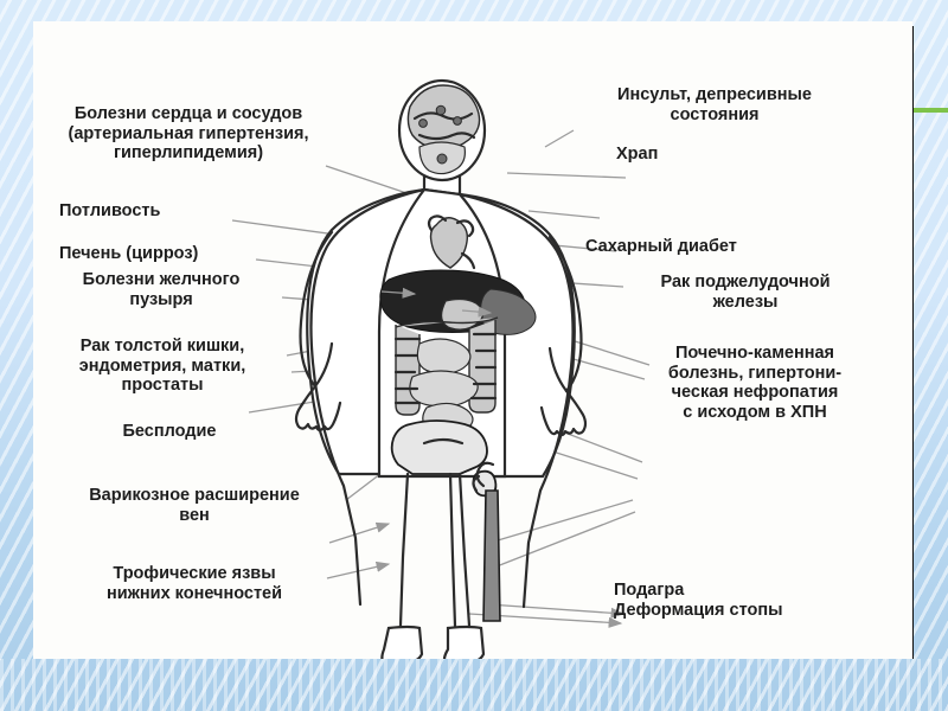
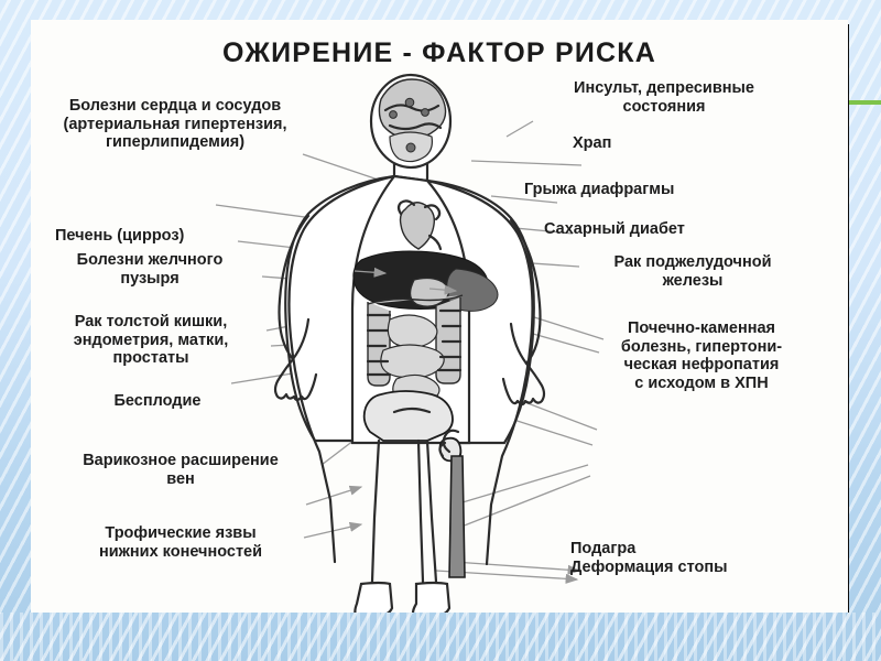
+ ОЖИРЕНИЕ - ФАКТОР РИСКА
  Болезни сердца и сосудов
  (артериальная гипертензия,
  гиперлипидемия)
- Потливость
  Печень (цирроз)
  Болезни желчного
  пузыря
  Рак толстой кишки,
  эндометрия, матки,
  простаты
  Бесплодие
  Варикозное расширение
  вен
  Трофические язвы
  нижних конечностей
  Инсульт, депресивные
  состояния
  Храп
+ Грыжа диафрагмы
  Сахарный диабет
  Рак поджелудочной
  железы
  Почечно-каменная
  болезнь, гипертони-
  ческая нефропатия
  с исходом в ХПН
  Подагра
  Деформация стопы
